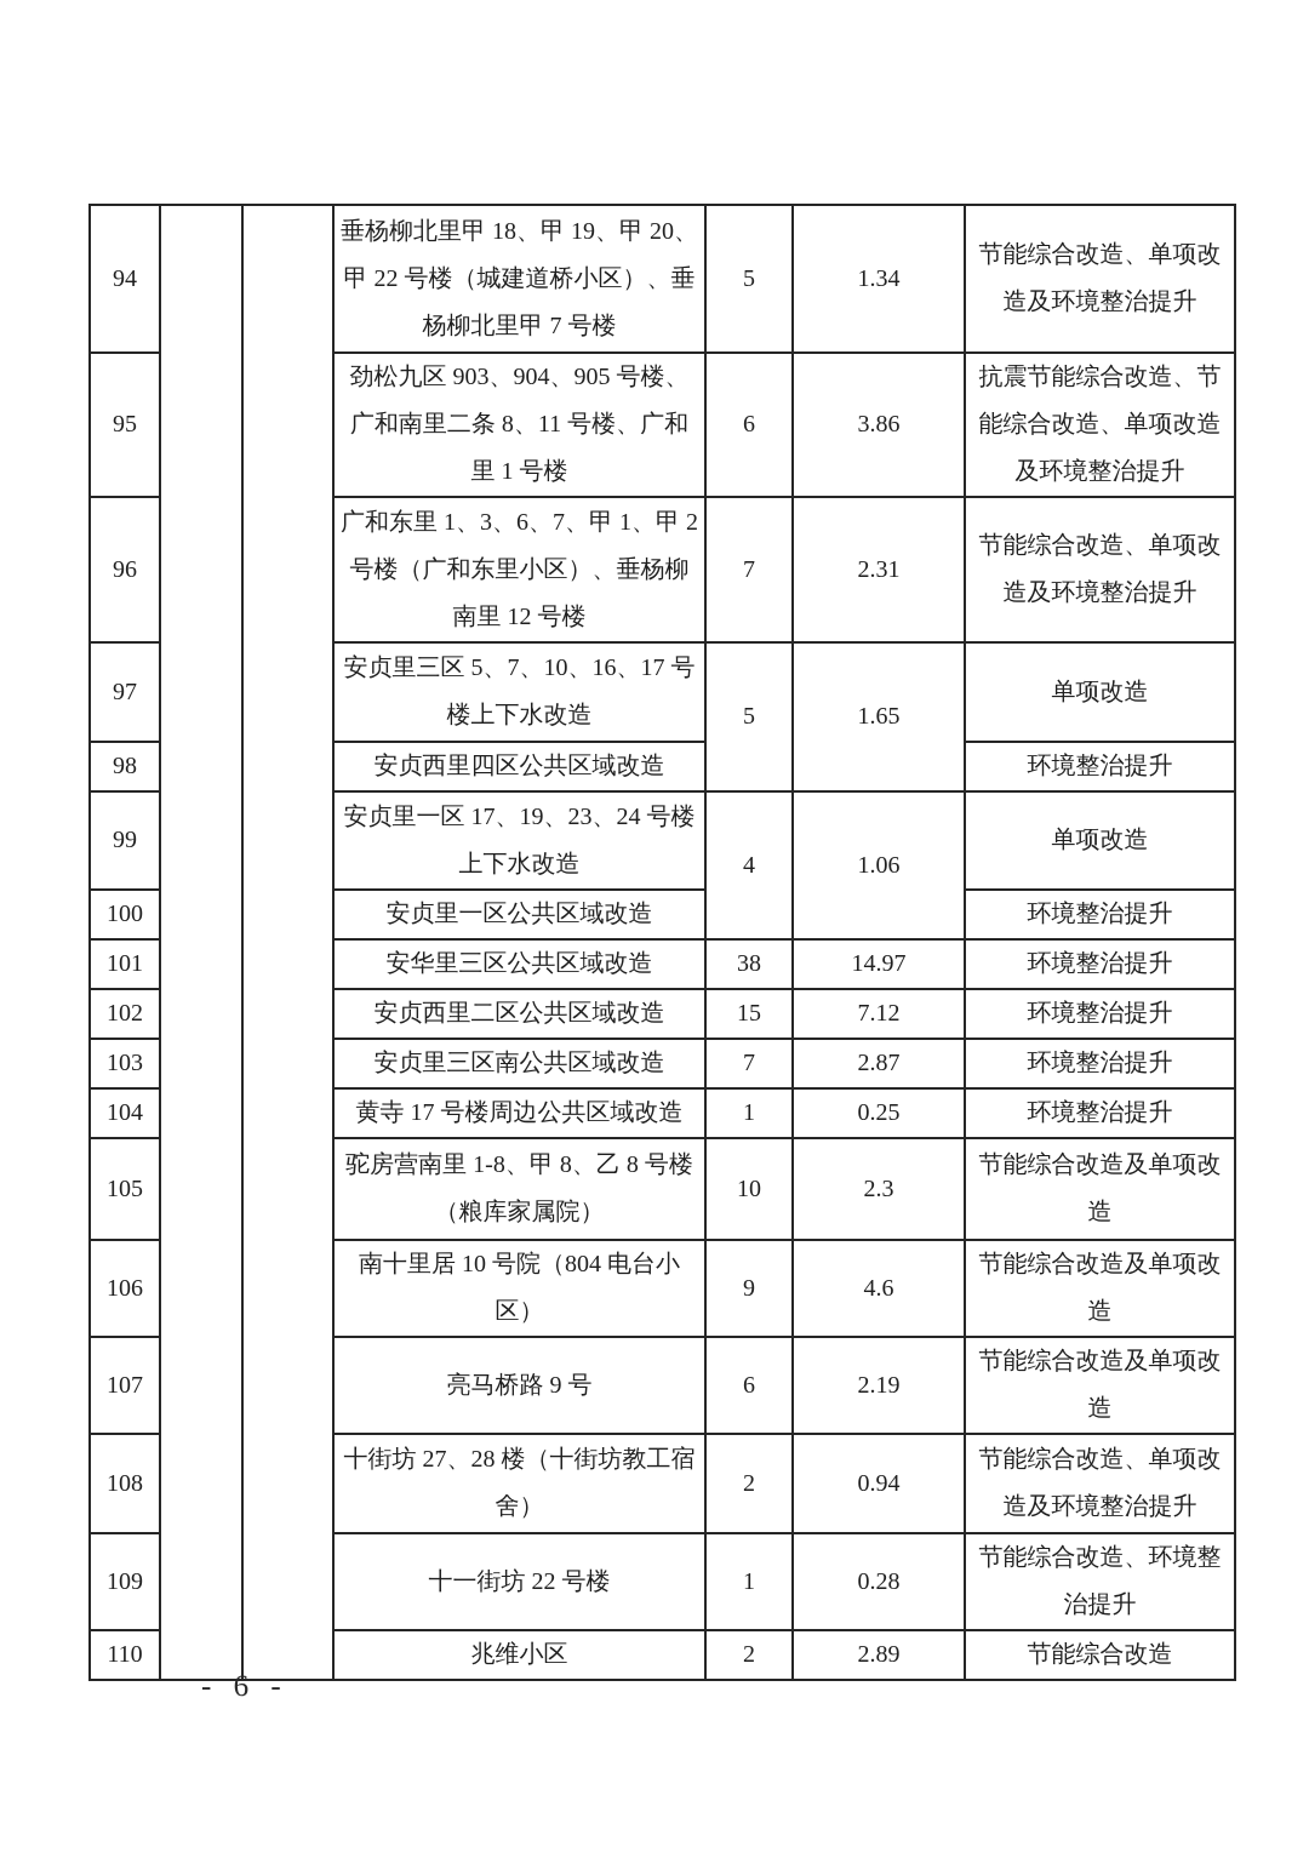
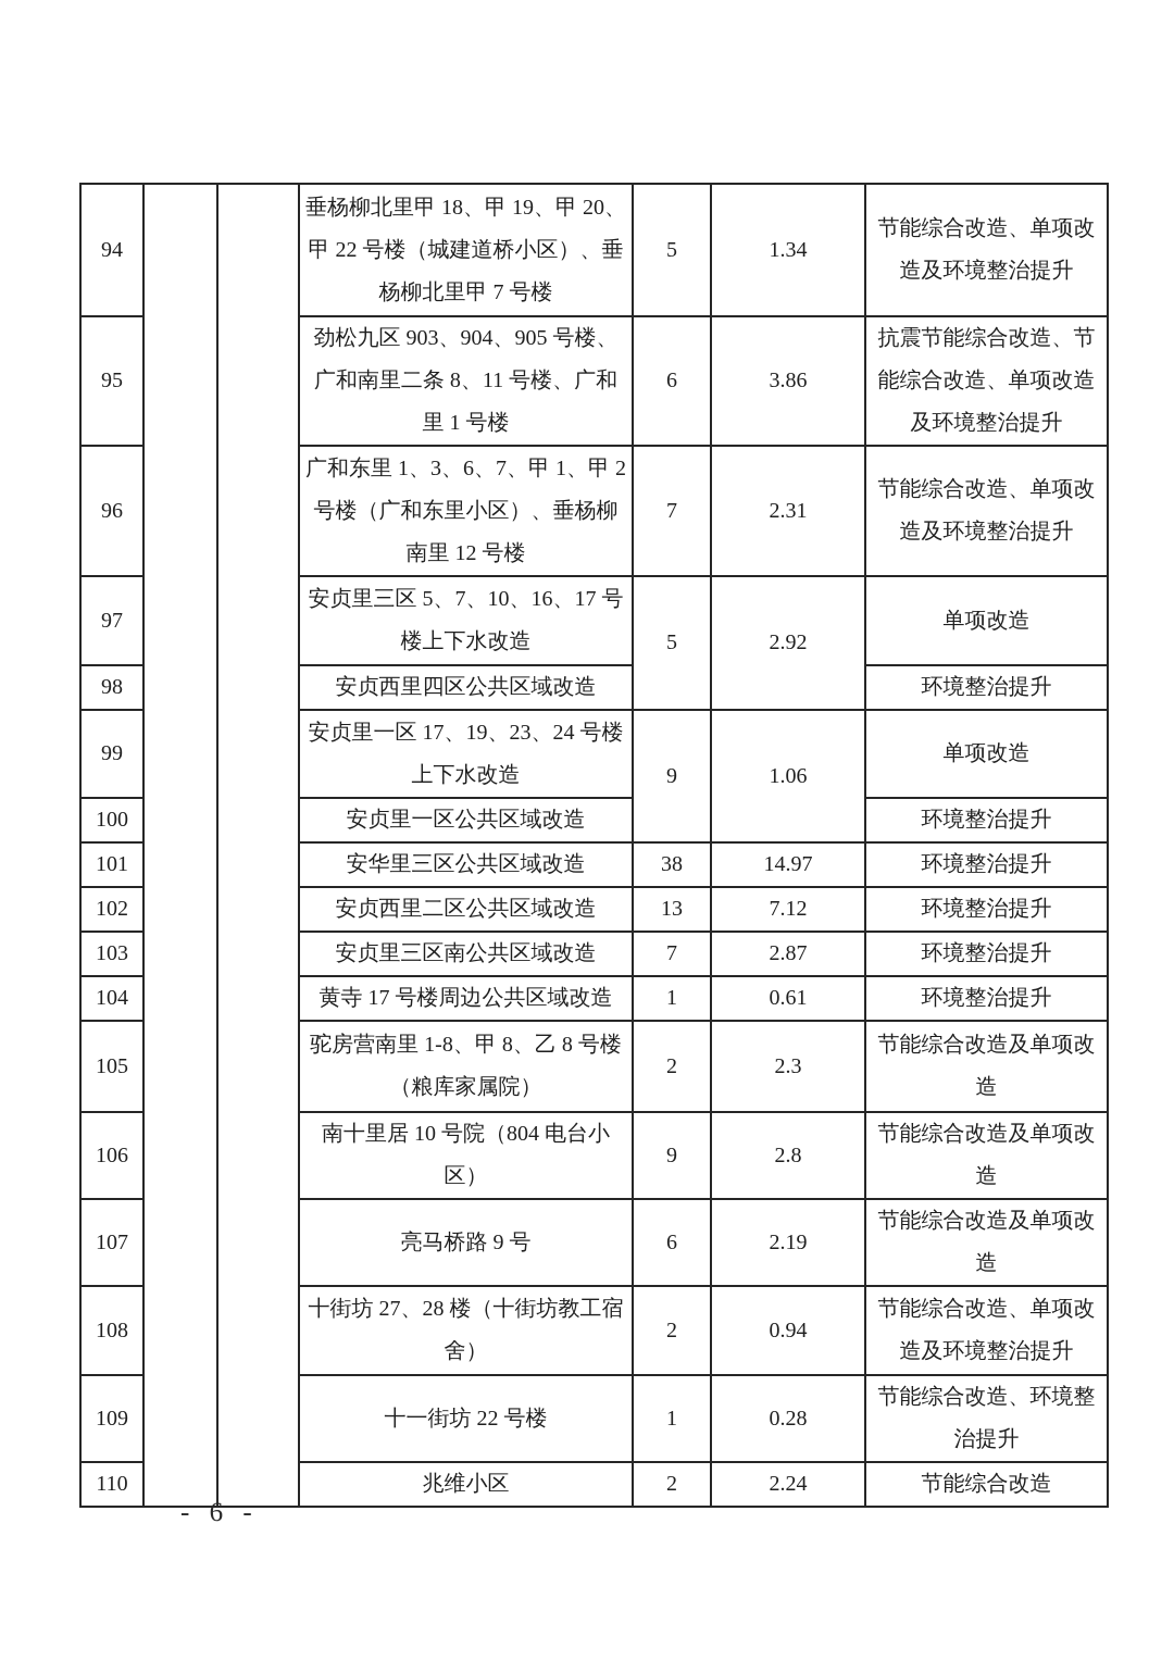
  94			垂杨柳北里甲 18、甲 19、甲 20、甲 22 号楼（城建道桥小区）、垂杨柳北里甲 7 号楼	5	1.34	节能综合改造、单项改造及环境整治提升
  95	劲松九区 903、904、905 号楼、广和南里二条 8、11 号楼、广和里 1 号楼	6	3.86	抗震节能综合改造、节能综合改造、单项改造及环境整治提升
  96	广和东里 1、3、6、7、甲 1、甲 2 号楼（广和东里小区）、垂杨柳南里 12 号楼	7	2.31	节能综合改造、单项改造及环境整治提升
- 97	安贞里三区 5、7、10、16、17 号楼上下水改造	5	1.65	单项改造
+ 97	安贞里三区 5、7、10、16、17 号楼上下水改造	5	2.92	单项改造
  98	安贞西里四区公共区域改造	环境整治提升
- 99	安贞里一区 17、19、23、24 号楼上下水改造	4	1.06	单项改造
+ 99	安贞里一区 17、19、23、24 号楼上下水改造	9	1.06	单项改造
  100	安贞里一区公共区域改造	环境整治提升
  101	安华里三区公共区域改造	38	14.97	环境整治提升
- 102	安贞西里二区公共区域改造	15	7.12	环境整治提升
+ 102	安贞西里二区公共区域改造	13	7.12	环境整治提升
  103	安贞里三区南公共区域改造	7	2.87	环境整治提升
- 104	黄寺 17 号楼周边公共区域改造	1	0.25	环境整治提升
+ 104	黄寺 17 号楼周边公共区域改造	1	0.61	环境整治提升
- 105	驼房营南里 1-8、甲 8、乙 8 号楼（粮库家属院）	10	2.3	节能综合改造及单项改造
+ 105	驼房营南里 1-8、甲 8、乙 8 号楼（粮库家属院）	2	2.3	节能综合改造及单项改造
- 106	南十里居 10 号院（804 电台小区）	9	4.6	节能综合改造及单项改造
+ 106	南十里居 10 号院（804 电台小区）	9	2.8	节能综合改造及单项改造
  107	亮马桥路 9 号	6	2.19	节能综合改造及单项改造
  108	十街坊 27、28 楼（十街坊教工宿舍）	2	0.94	节能综合改造、单项改造及环境整治提升
  109	十一街坊 22 号楼	1	0.28	节能综合改造、环境整治提升
- 110	兆维小区	2	2.89	节能综合改造
+ 110	兆维小区	2	2.24	节能综合改造
  - 6 -
